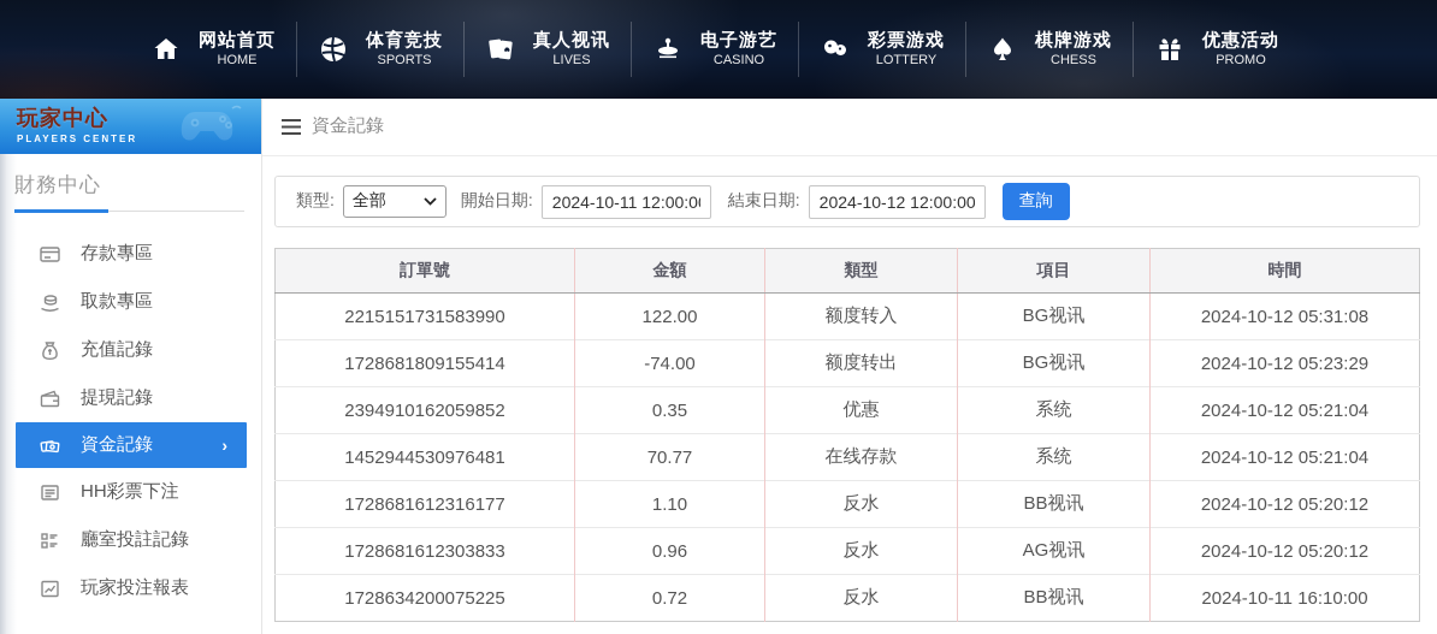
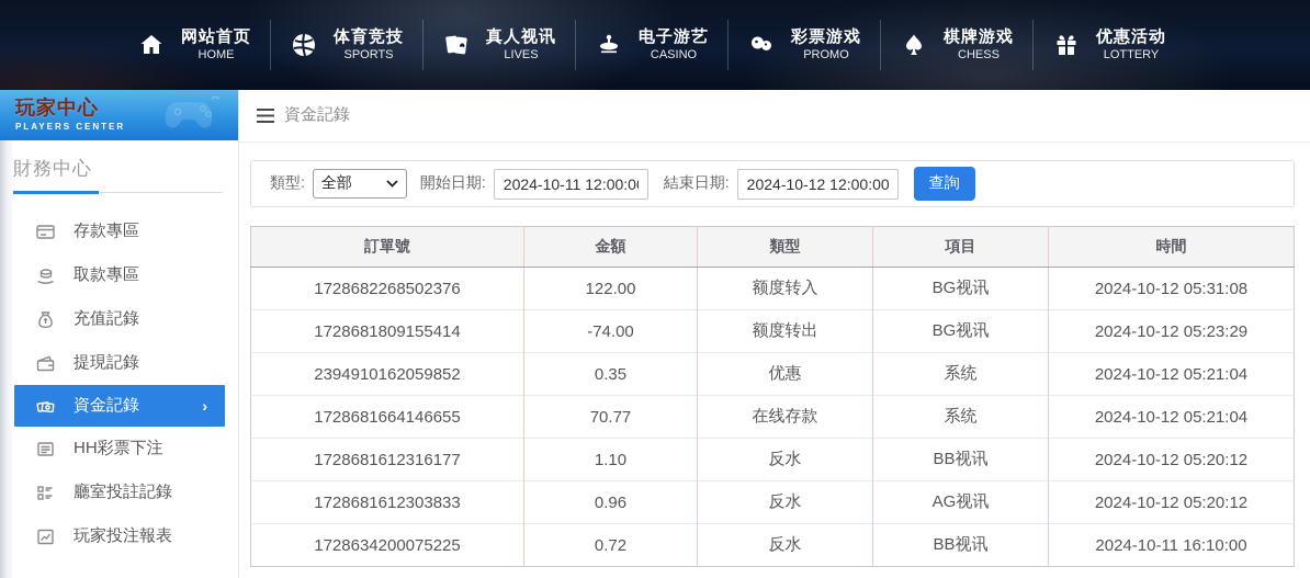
  网站首页
  HOME
  体育竞技
  SPORTS
  真人视讯
  LIVES
  电子游艺
  CASINO
  彩票游戏
- LOTTERY
+ PROMO
  棋牌游戏
  CHESS
  优惠活动
- PROMO
+ LOTTERY
  玩家中心
  PLAYERS CENTER
  財務中心
  存款專區
  取款專區
  充值記錄
  提現記錄
  資金記錄
  ›
  HH彩票下注
  廳室投註記錄
  玩家投注報表
  資金記錄
  類型:
  全部
  開始日期:
  2024-10-11 12:00:0
  結束日期:
  2024-10-12 12:00:00
  查詢
  訂單號	金額	類型	項目	時間
- 2215151731583990	122.00	额度转入	BG视讯	2024-10-12 05:31:08
+ 1728682268502376	122.00	额度转入	BG视讯	2024-10-12 05:31:08
  1728681809155414	-74.00	额度转出	BG视讯	2024-10-12 05:23:29
  2394910162059852	0.35	优惠	系统	2024-10-12 05:21:04
- 1452944530976481	70.77	在线存款	系统	2024-10-12 05:21:04
+ 1728681664146655	70.77	在线存款	系统	2024-10-12 05:21:04
  1728681612316177	1.10	反水	BB视讯	2024-10-12 05:20:12
  1728681612303833	0.96	反水	AG视讯	2024-10-12 05:20:12
  1728634200075225	0.72	反水	BB视讯	2024-10-11 16:10:00
